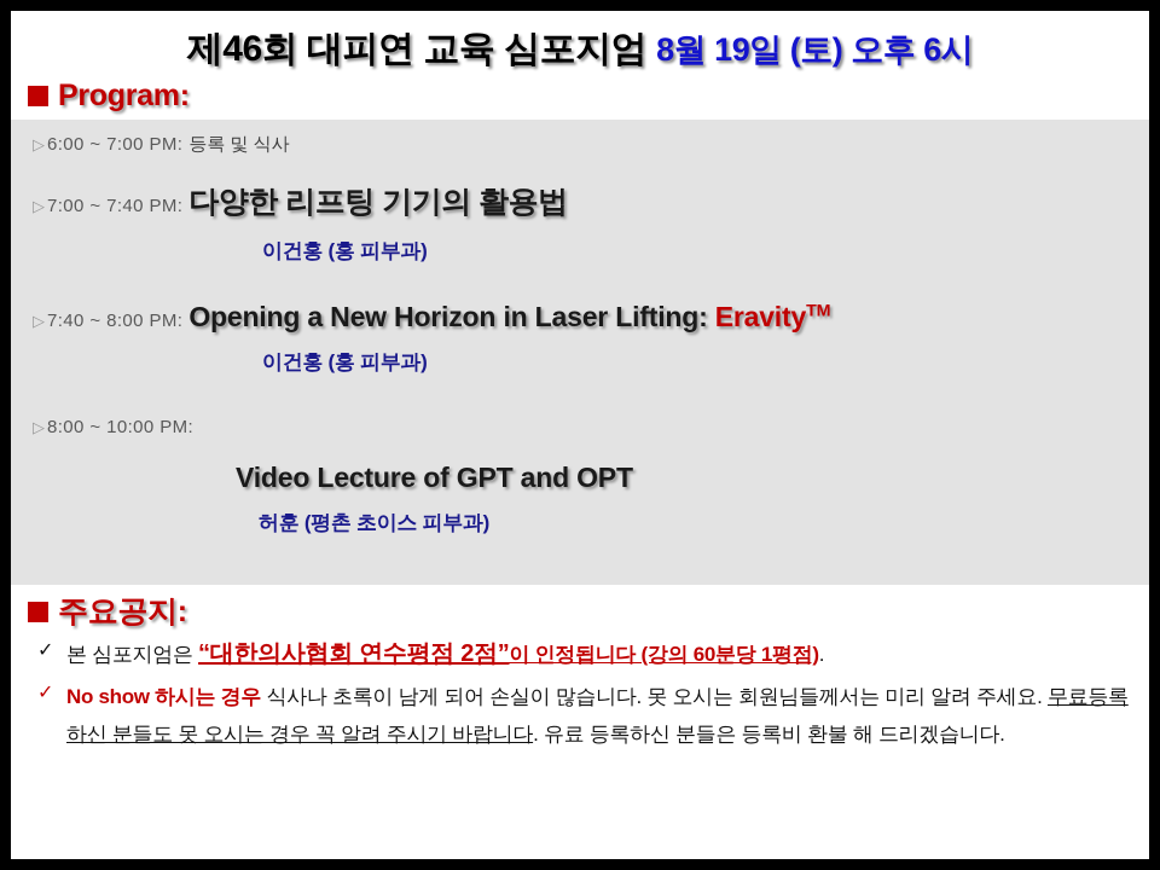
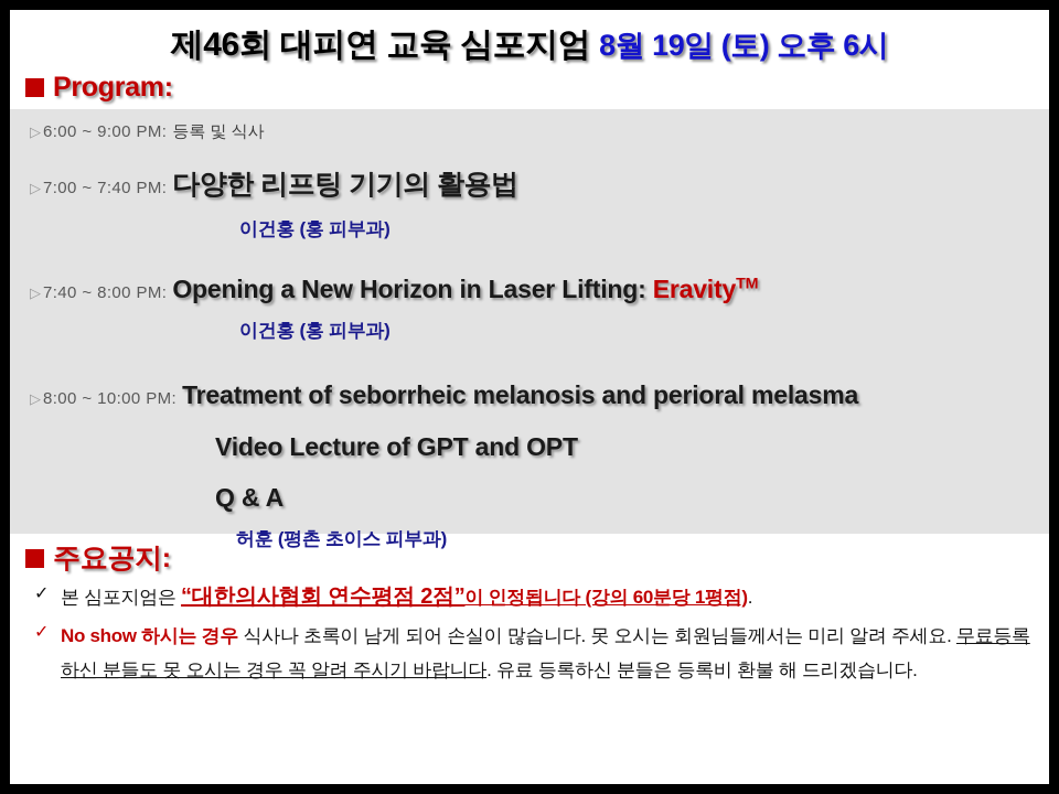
  제46회 대피연 교육 심포지엄 8월 19일 (토) 오후 6시
  Program:
  ▷
- 6:00 ~ 7:00 PM:
+ 6:00 ~ 9:00 PM:
  등록 및 식사
  ▷
  7:00 ~ 7:40 PM:
  다양한 리프팅 기기의 활용법
  이건홍 (홍 피부과)
  ▷
  7:40 ~ 8:00 PM:
  Opening a New Horizon in Laser Lifting: EravityTM
  이건홍 (홍 피부과)
  ▷
  8:00 ~ 10:00 PM:
+ Treatment of seborrheic melanosis and perioral melasma
  Video Lecture of GPT and OPT
+ Q & A
  허훈 (평촌 초이스 피부과)
  주요공지:
  ✓
  본 심포지엄은 “대한의사협회 연수평점 2점”이 인정됩니다 (강의 60분당 1평점).
  ✓
  No show 하시는 경우 식사나 초록이 남게 되어 손실이 많습니다. 못 오시는 회원님들께서는 미리 알려 주세요. 무료등록하신 분들도 못 오시는 경우 꼭 알려 주시기 바랍니다. 유료 등록하신 분들은 등록비 환불 해 드리겠습니다.
